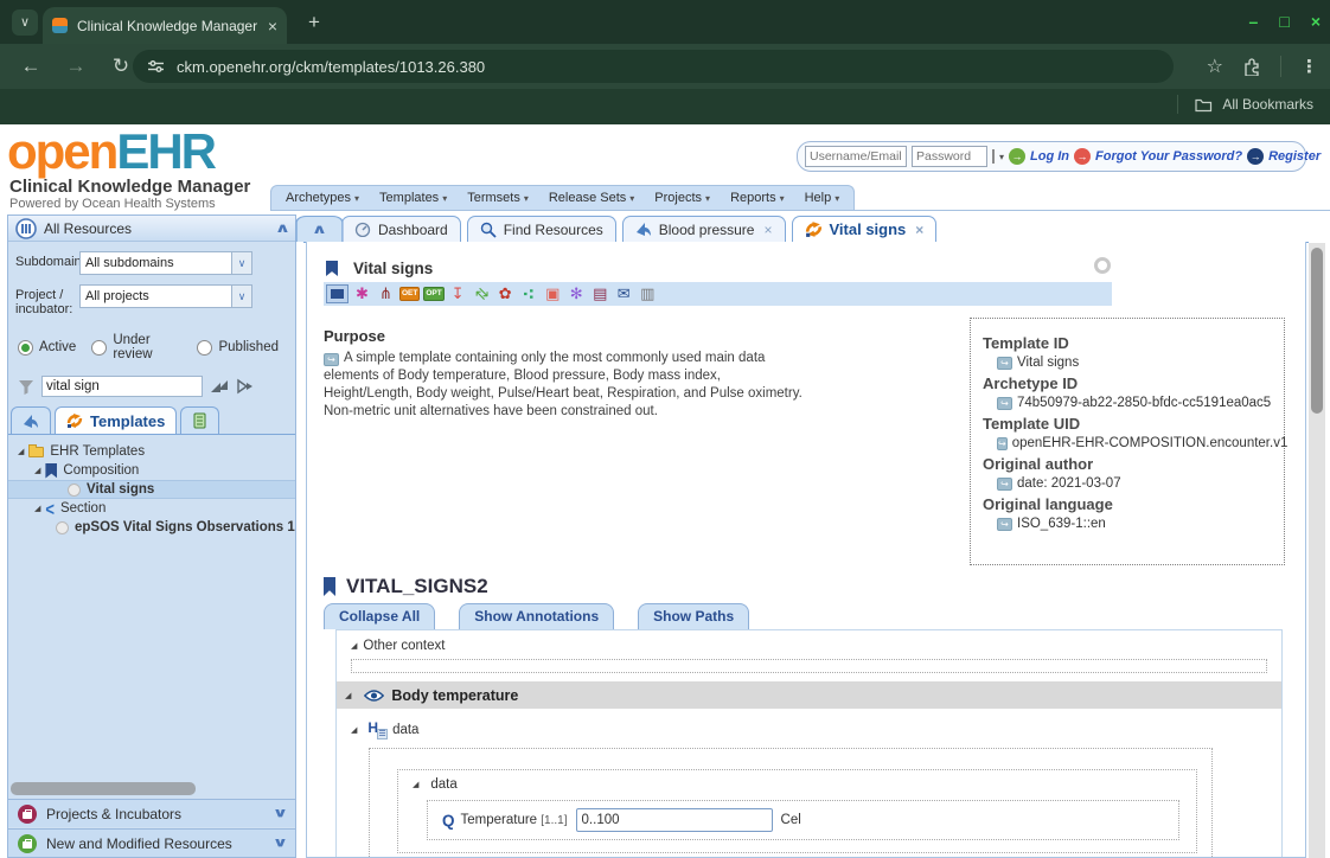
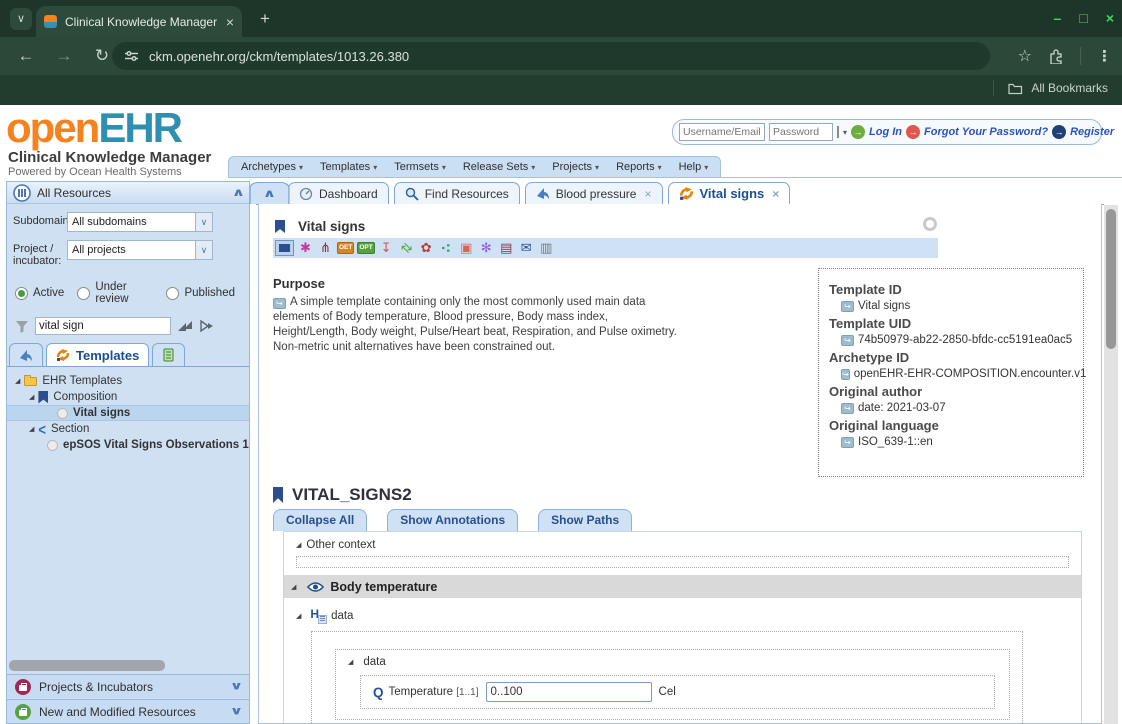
  ∨
  Clinical Knowledge Manager
  ×
  +
  –
  □
  ×
  ←
  →
  ↻
  ckm.openehr.org/ckm/templates/1013.26.380
  ☆
  ⋮
  All Bookmarks
  openEHR
  Clinical Knowledge Manager
  Powered by Ocean Health Systems
  Username/Email
  Password
  ▾
  →
  Log In
  →
  Forgot Your Password?
  →
  Register
  Archetypes ▾
  Templates ▾
  Termsets ▾
  Release Sets ▾
  Projects ▾
  Reports ▾
  Help ▾
  All Resources
  ∧
  Subdomain
  All subdomains
  ∨
  Project /
  incubator:
  All projects
  ∨
  Active
  Under review
  Published
  vital sign
  Templates
  EHR Templates
  Composition
  Vital signs
  <
  Section
  epSOS Vital Signs Observations 1
  Projects & Incubators
  New and Modified Resources
  ∧
  Dashboard
  Find Resources
  Blood pressure
  ×
  Vital signs
  ×
  Vital signs
  ✱
  ⋔
  ↧
  ✿
  ▣
  ✻
  ▤
  ✉
  ▥
  Purpose
  ↪ A simple template containing only the most commonly used main data elements of Body temperature, Blood pressure, Body mass index, Height/Length, Body weight, Pulse/Heart beat, Respiration, and Pulse oximetry. Non-metric unit alternatives have been constrained out.
  Template ID
  ↪
  Vital signs
- Archetype ID
+ Template UID
  ↪
  74b50979-ab22-2850-bfdc-cc5191ea0ac5
- Template UID
+ Archetype ID
  ↪
  openEHR-EHR-COMPOSITION.encounter.v1
  Original author
  ↪
  date: 2021-03-07
  Original language
  ↪
  ISO_639-1::en
  VITAL_SIGNS2
  Collapse All
  Show Annotations
  Show Paths
  Other context
  Body temperature
  data
  data
  Q
  Temperature
  [1..1]
  0..100
  Cel
